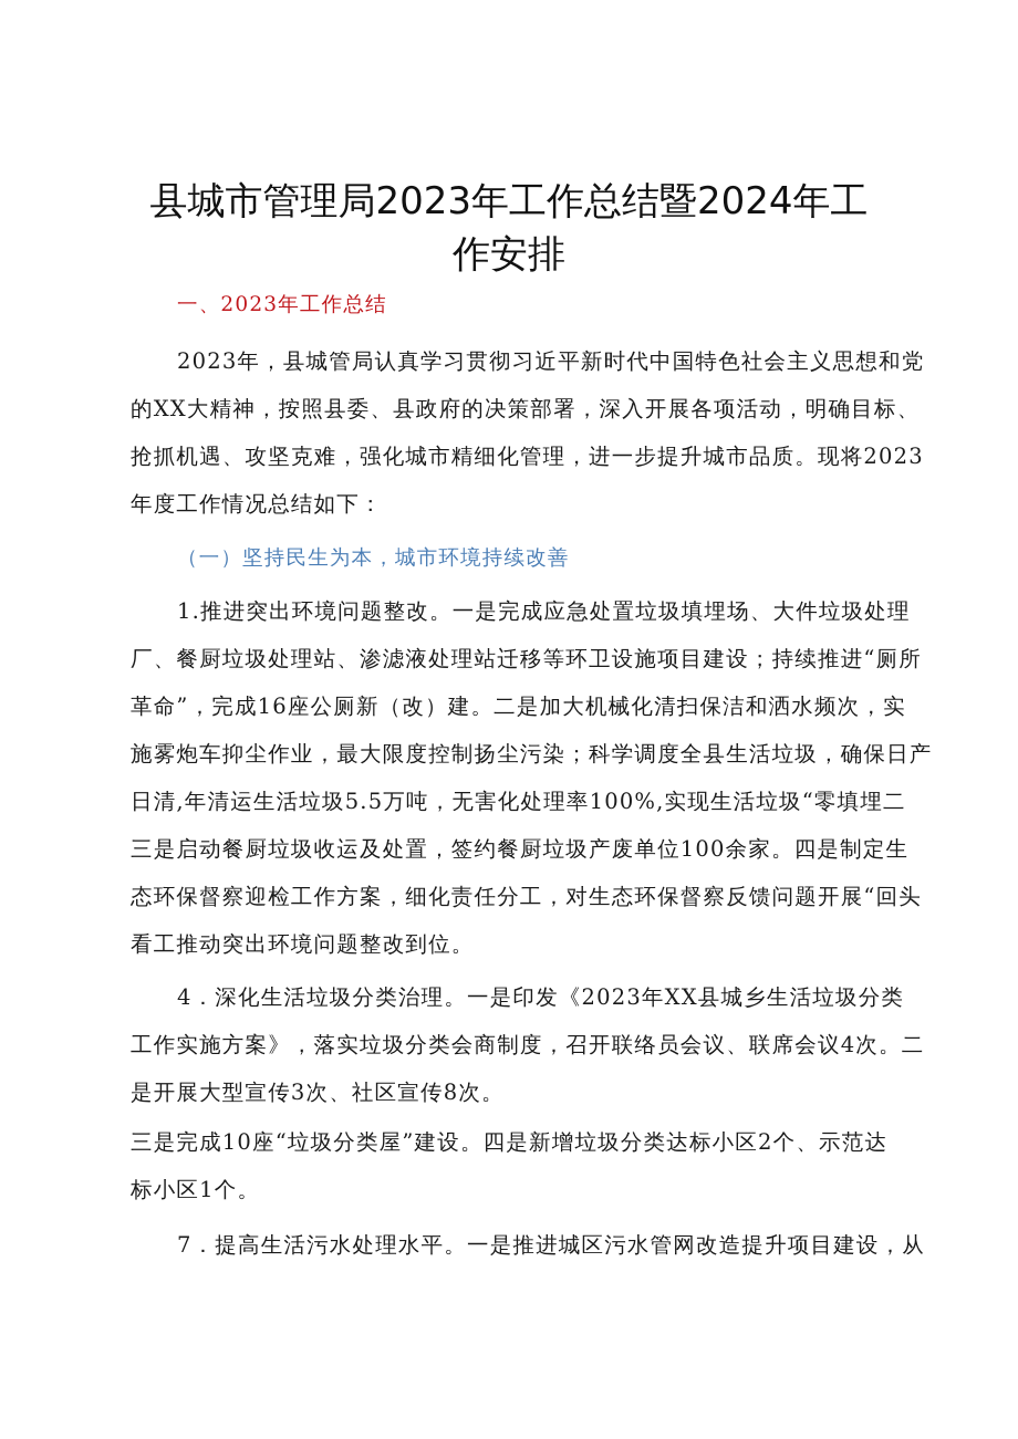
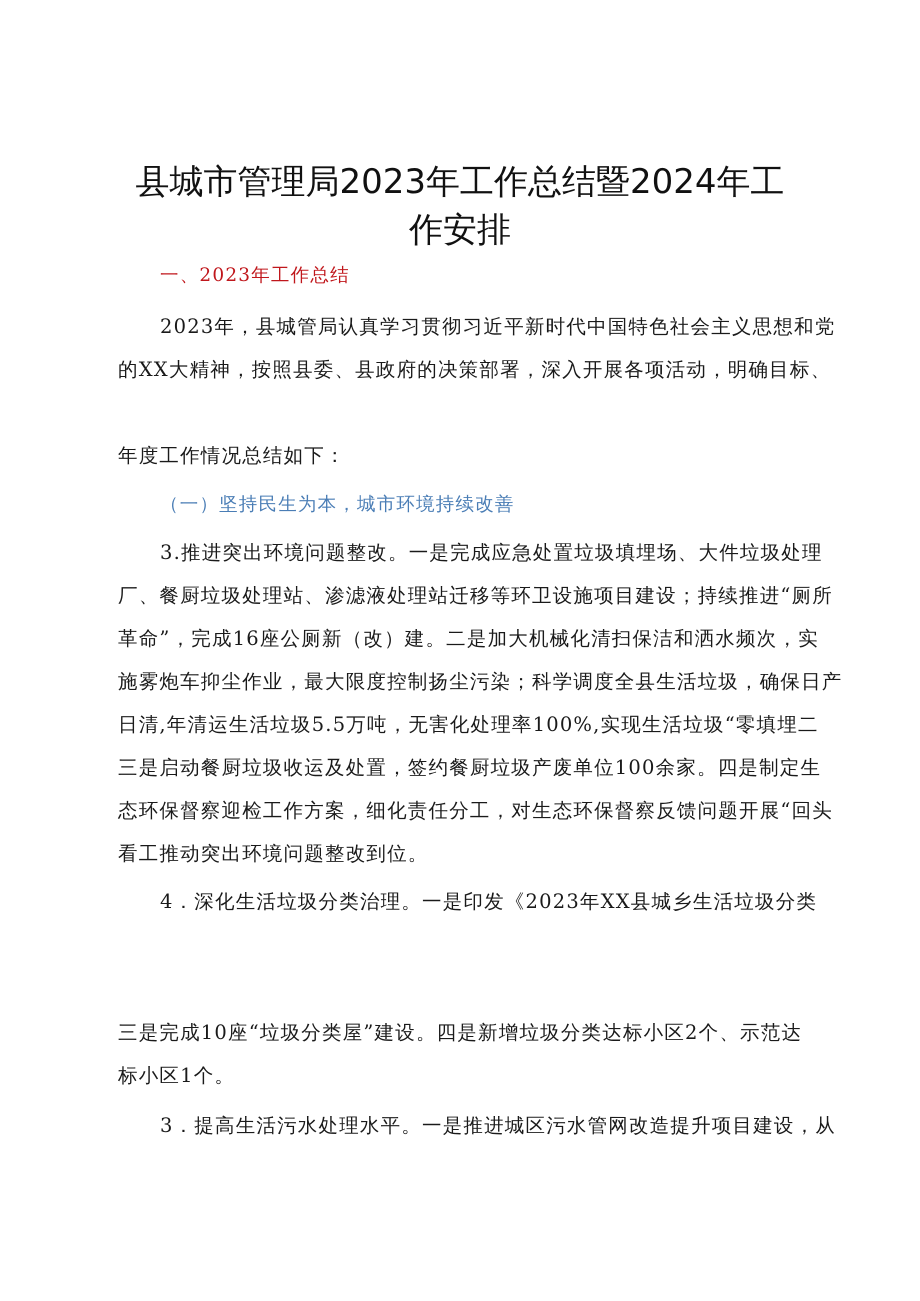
  县城市管理局2023年工作总结暨2024年工
  作安排
  一、2023年工作总结
  2023年，县城管局认真学习贯彻习近平新时代中国特色社会主义思想和党
  的XX大精神，按照县委、县政府的决策部署，深入开展各项活动，明确目标、
- 抢抓机遇、攻坚克难，强化城市精细化管理，进一步提升城市品质。现将2023
  年度工作情况总结如下：
  （一）坚持民生为本，城市环境持续改善
- 1.推进突出环境问题整改。一是完成应急处置垃圾填埋场、大件垃圾处理
+ 3.推进突出环境问题整改。一是完成应急处置垃圾填埋场、大件垃圾处理
  厂、餐厨垃圾处理站、渗滤液处理站迁移等环卫设施项目建设；持续推进“厕所
  革命”，完成16座公厕新（改）建。二是加大机械化清扫保洁和洒水频次，实
  施雾炮车抑尘作业，最大限度控制扬尘污染；科学调度全县生活垃圾，确保日产
  日清,年清运生活垃圾5.5万吨，无害化处理率100%,实现生活垃圾“零填埋二
  三是启动餐厨垃圾收运及处置，签约餐厨垃圾产废单位100余家。四是制定生
  态环保督察迎检工作方案，细化责任分工，对生态环保督察反馈问题开展“回头
  看工推动突出环境问题整改到位。
  4．深化生活垃圾分类治理。一是印发《2023年XX县城乡生活垃圾分类
- 工作实施方案》，落实垃圾分类会商制度，召开联络员会议、联席会议4次。二
- 是开展大型宣传3次、社区宣传8次。
  三是完成10座“垃圾分类屋”建设。四是新增垃圾分类达标小区2个、示范达
  标小区1个。
- 7．提高生活污水处理水平。一是推进城区污水管网改造提升项目建设，从
+ 3．提高生活污水处理水平。一是推进城区污水管网改造提升项目建设，从
